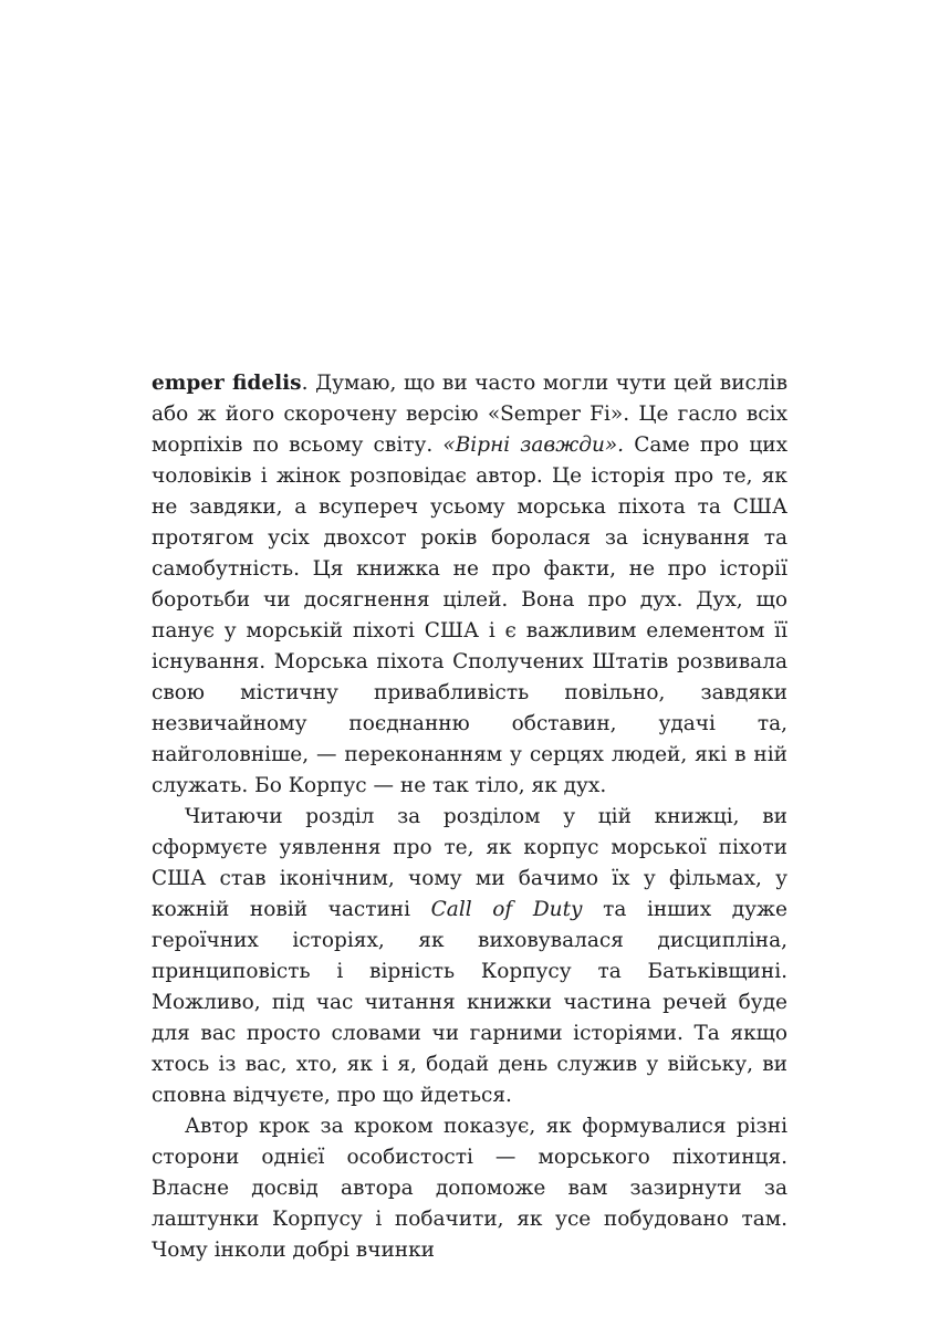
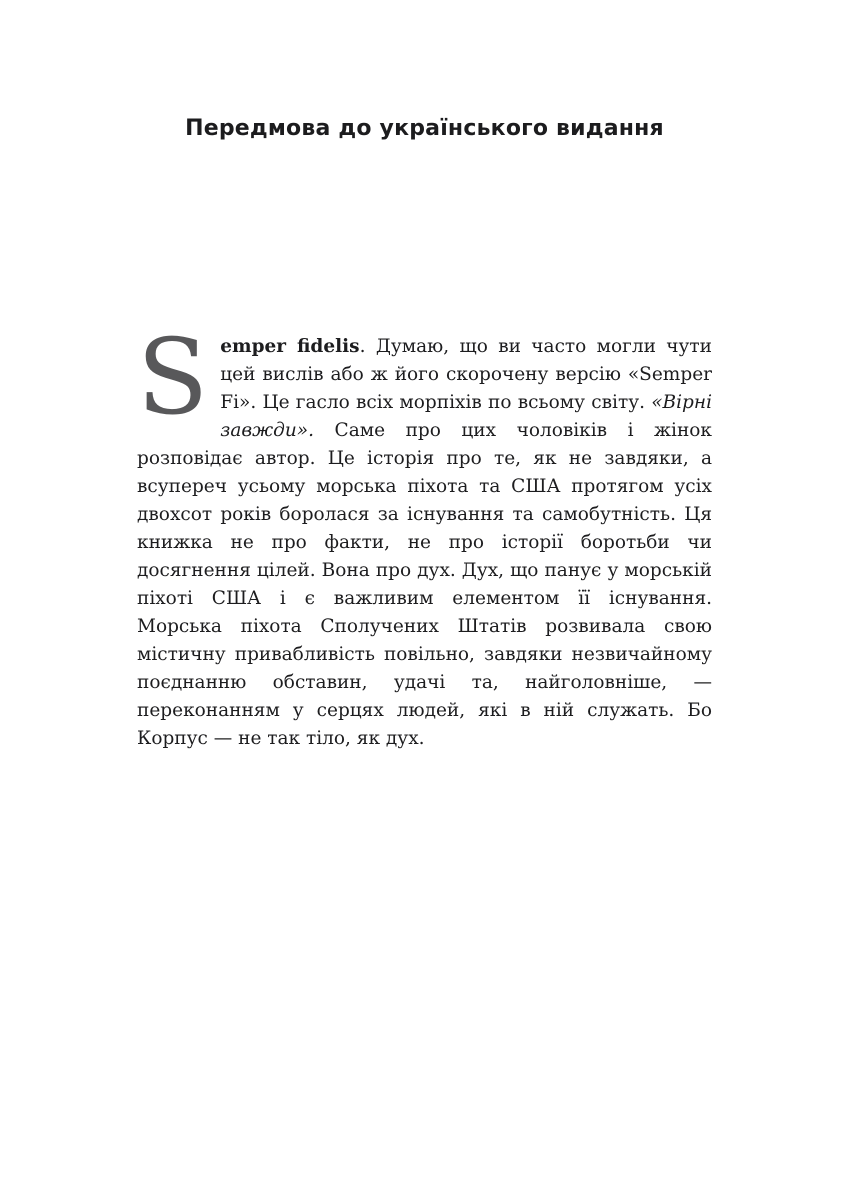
+ Передмова до українського видання
+ S
  emper fidelis. Думаю, що ви часто могли чути цей вислів або ж його скорочену версію «Semper Fi». Це гасло всіх морпіхів по всьому світу. «Вірні завжди». Саме про цих чоловіків і жінок розповідає автор. Це історія про те, як не завдяки, а всупереч усьому морська піхота та США протягом усіх двохсот років боролася за існування та самобутність. Ця книжка не про факти, не про історії боротьби чи досягнення цілей. Вона про дух. Дух, що панує у морській піхоті США і є важливим елементом її існування. Морська піхота Сполучених Штатів розвивала свою містичну привабливість повільно, завдяки незвичайному поєднанню обставин, удачі та, найголовніше, — переконанням у серцях людей, які в ній служать. Бо Корпус — не так тіло, як дух.
- Читаючи розділ за розділом у цій книжці, ви сформуєте уявлення про те, як корпус морської піхоти США став іконічним, чому ми бачимо їх у фільмах, у кожній новій частині Call of Duty та інших дуже героїчних історіях, як виховувалася дисципліна, принциповість і вірність Корпусу та Батьківщині. Можливо, під час читання книжки частина речей буде для вас просто словами чи гарними історіями. Та якщо хтось із вас, хто, як і я, бодай день служив у війську, ви сповна відчуєте, про що йдеться.
- Автор крок за кроком показує, як формувалися різні сторони однієї особистості — морського піхотинця. Власне досвід автора допоможе вам зазирнути за лаштунки Корпусу і побачити, як усе побудовано там. Чому інколи добрі вчинки
